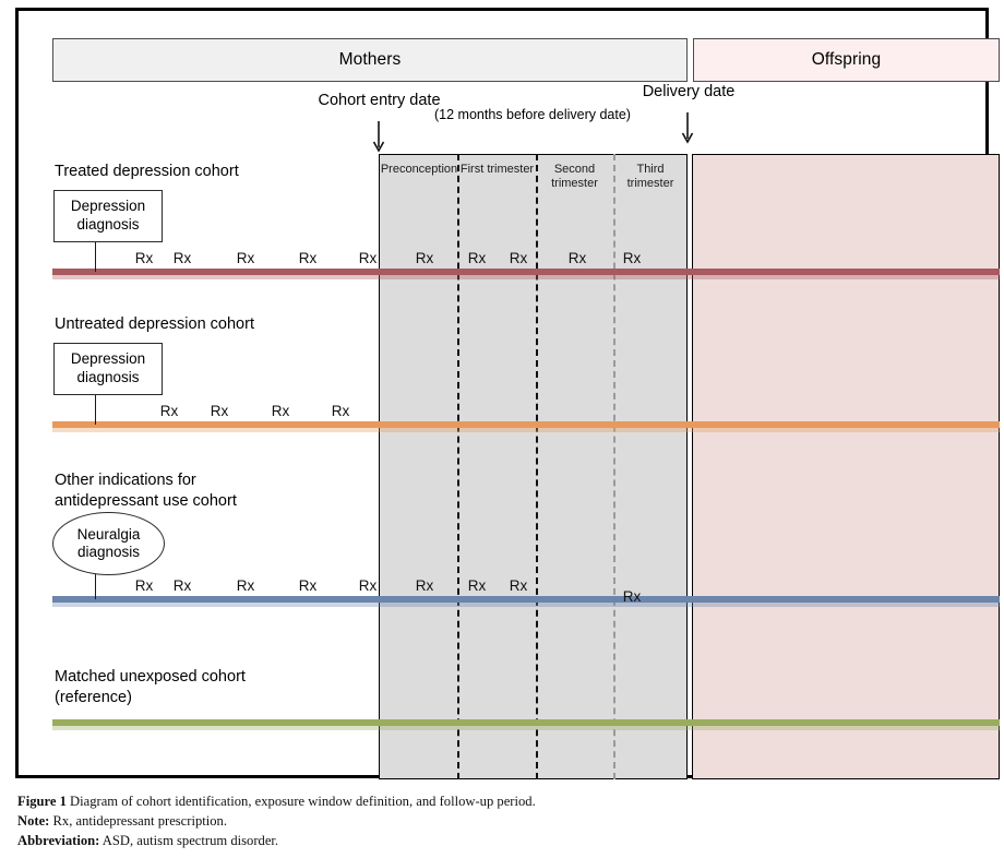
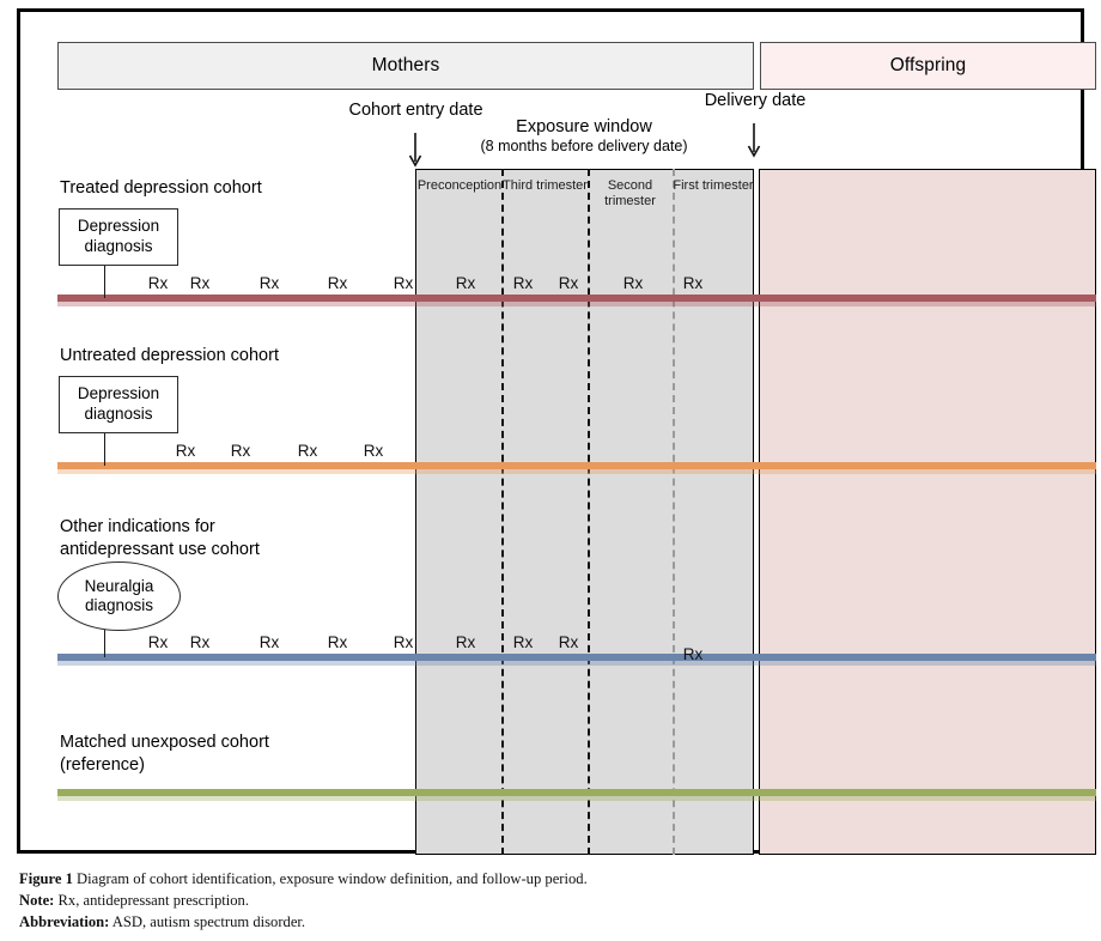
  Mothers
  Offspring
  Cohort entry date
  Delivery date
+ Exposure window
- (12 months before delivery date)
+ (8 months before delivery date)
  Preconception
- First trimester
+ Third trimester
  Second trimester
- Third trimester
+ First trimester
  Treated depression cohort
  Depression
  diagnosis
  Rx
  Rx
  Rx
  Rx
  Rx
  Rx
  Rx
  Rx
  Rx
  Rx
  Untreated depression cohort
  Depression
  diagnosis
  Rx
  Rx
  Rx
  Rx
  Other indications for
  antidepressant use cohort
  Neuralgia
  diagnosis
  Rx
  Rx
  Rx
  Rx
  Rx
  Rx
  Rx
  Rx
  Rx
  Matched unexposed cohort
  (reference)
  Figure 1 Diagram of cohort identification, exposure window definition, and follow-up period.
  Note: Rx, antidepressant prescription.
  Abbreviation: ASD, autism spectrum disorder.
